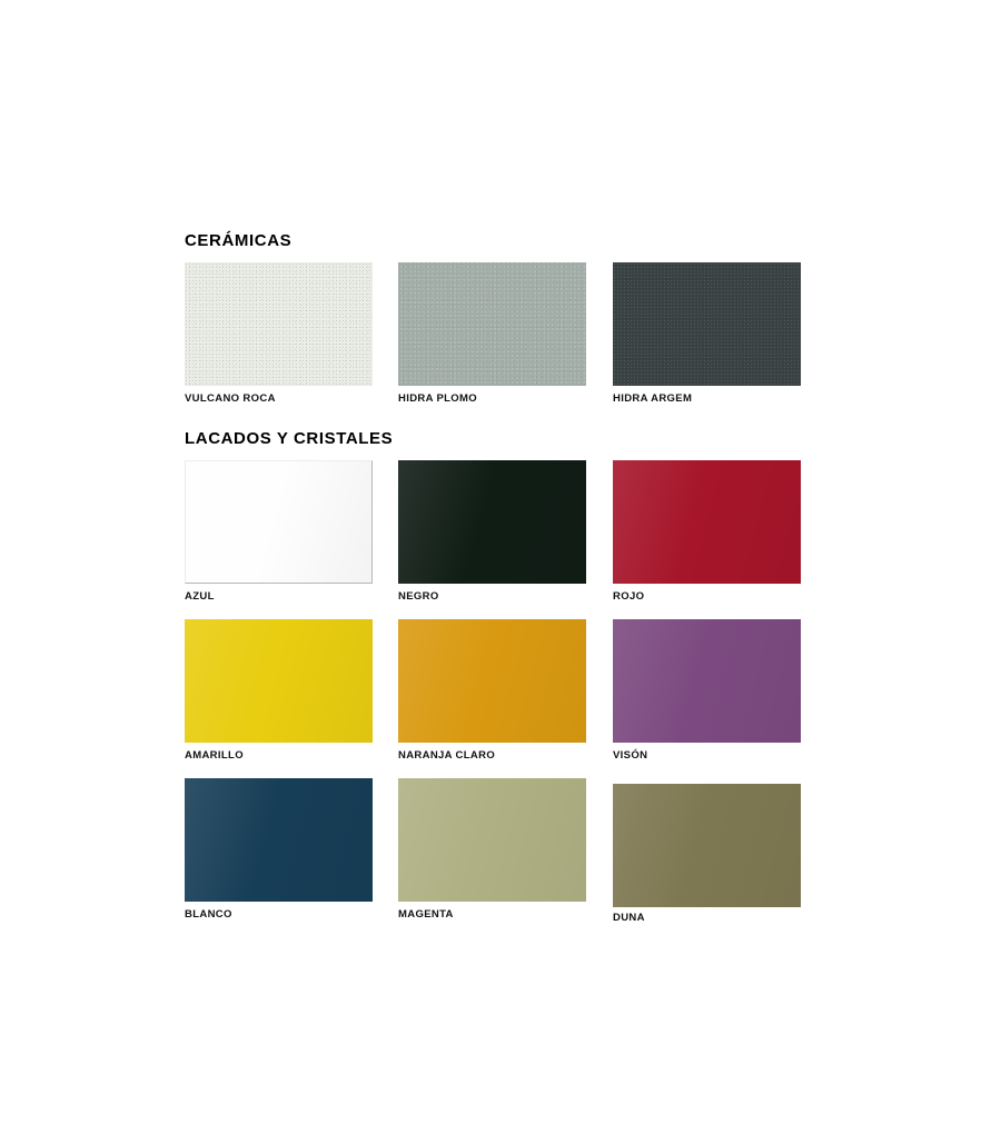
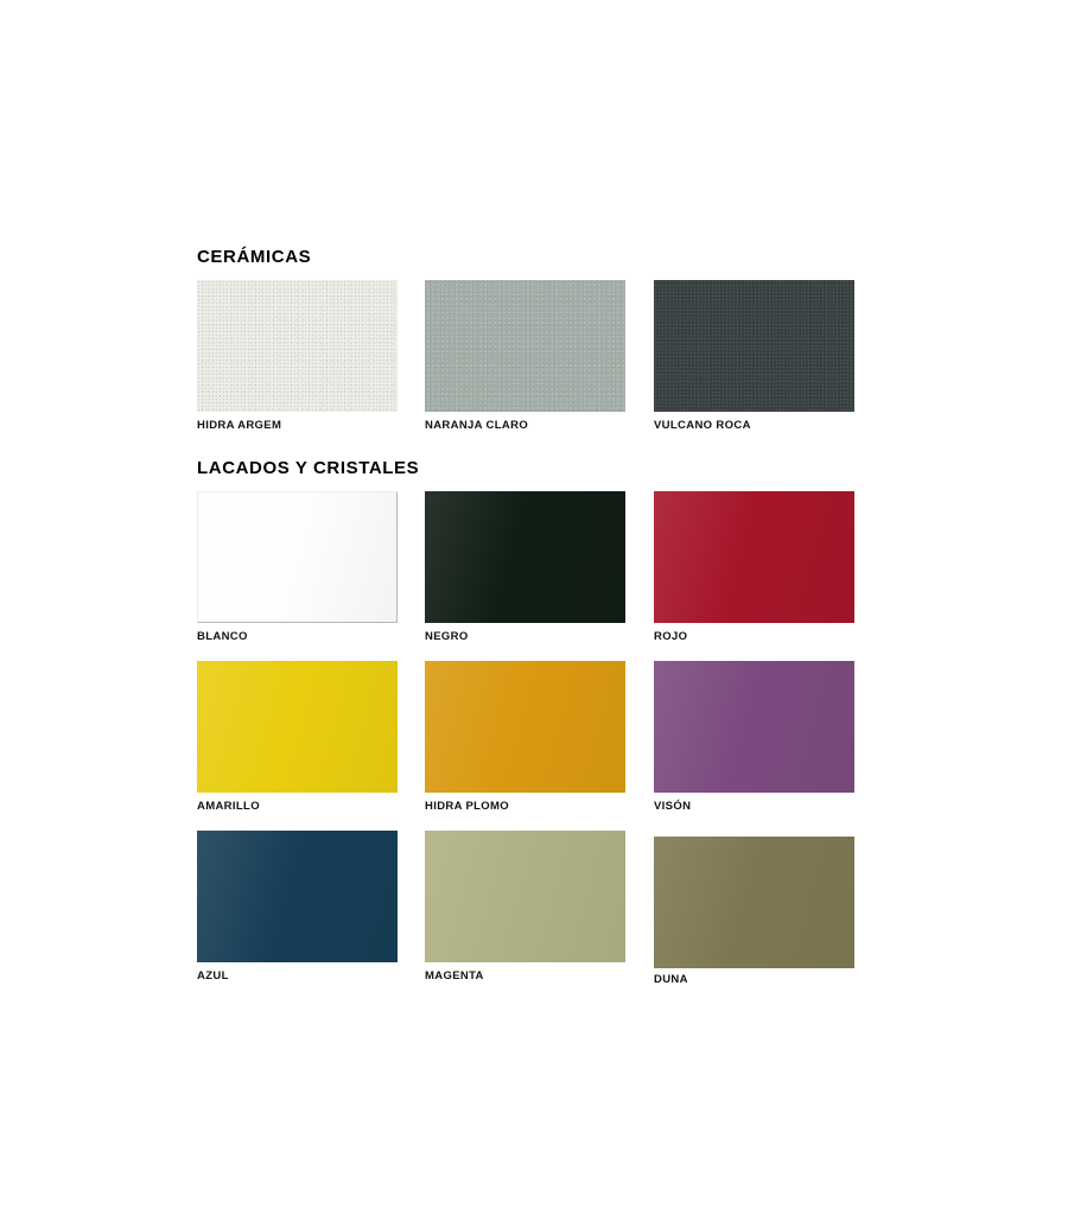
  CERÁMICAS
- VULCANO ROCA
+ HIDRA ARGEM
- HIDRA PLOMO
+ NARANJA CLARO
- HIDRA ARGEM
+ VULCANO ROCA
  LACADOS Y CRISTALES
- AZUL
+ BLANCO
  NEGRO
  ROJO
  AMARILLO
- NARANJA CLARO
+ HIDRA PLOMO
  VISÓN
- BLANCO
+ AZUL
  MAGENTA
  DUNA
